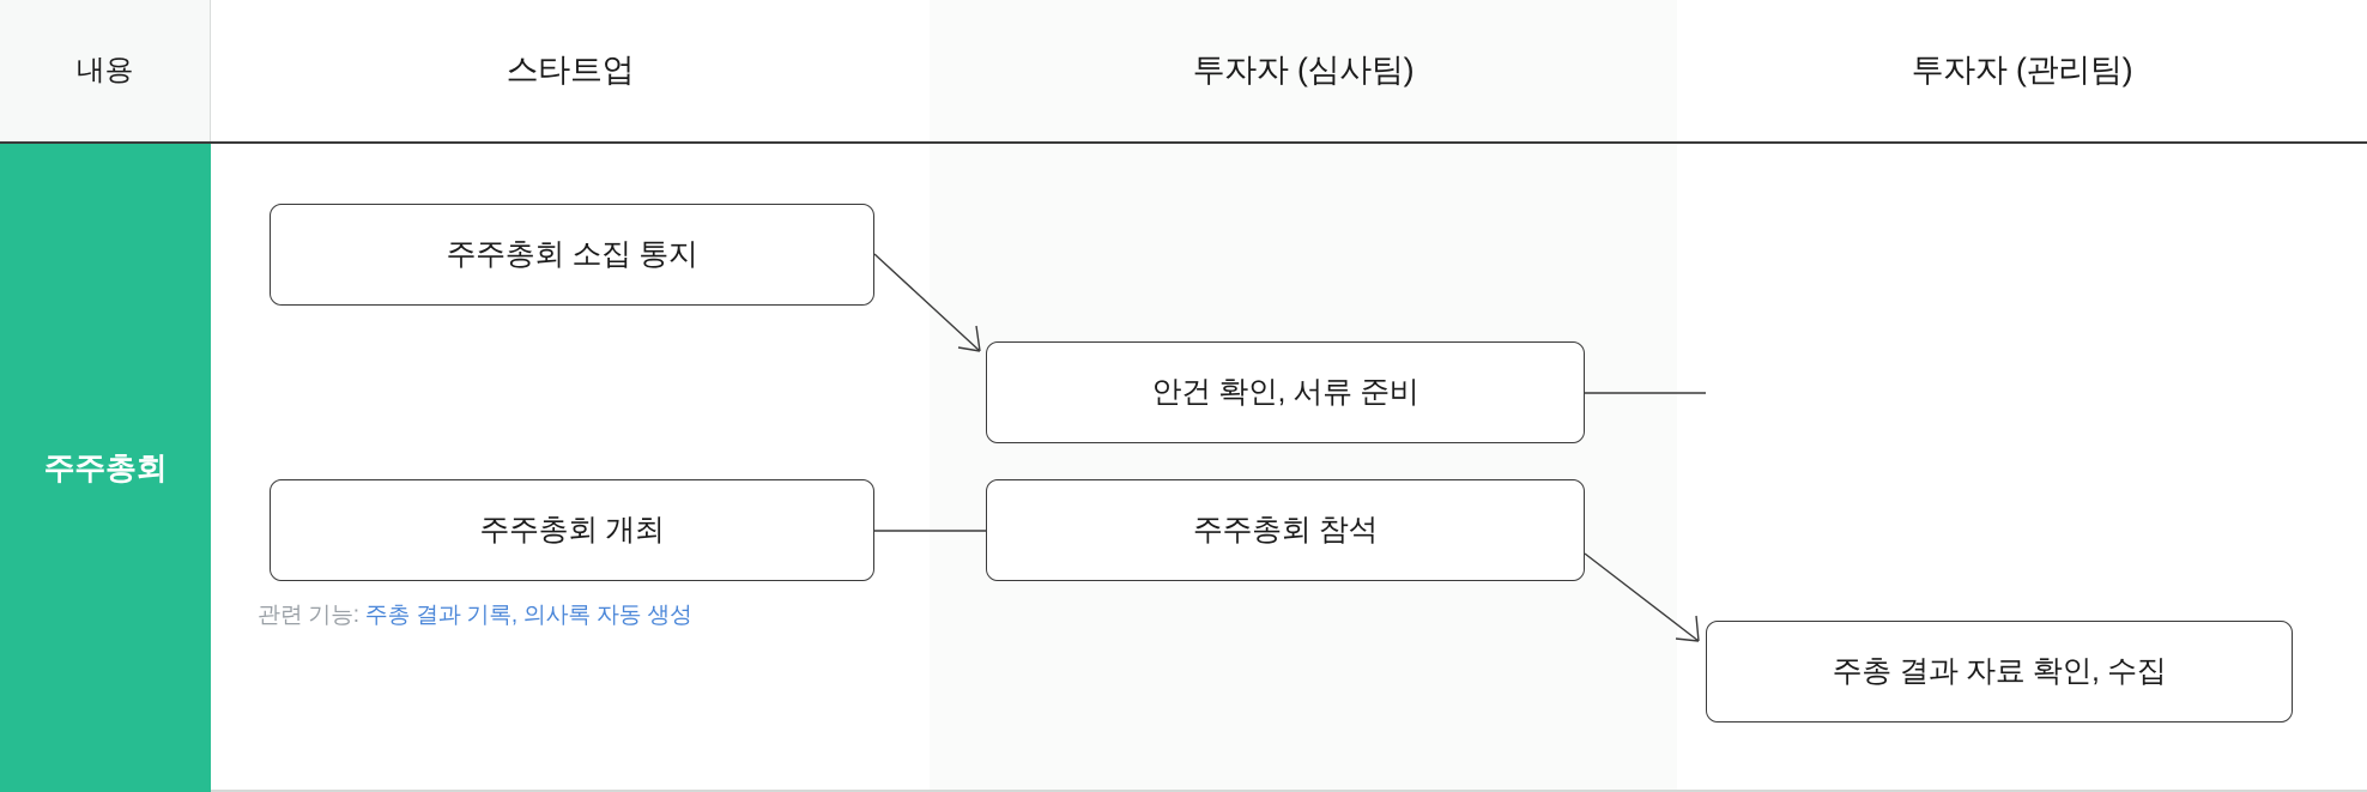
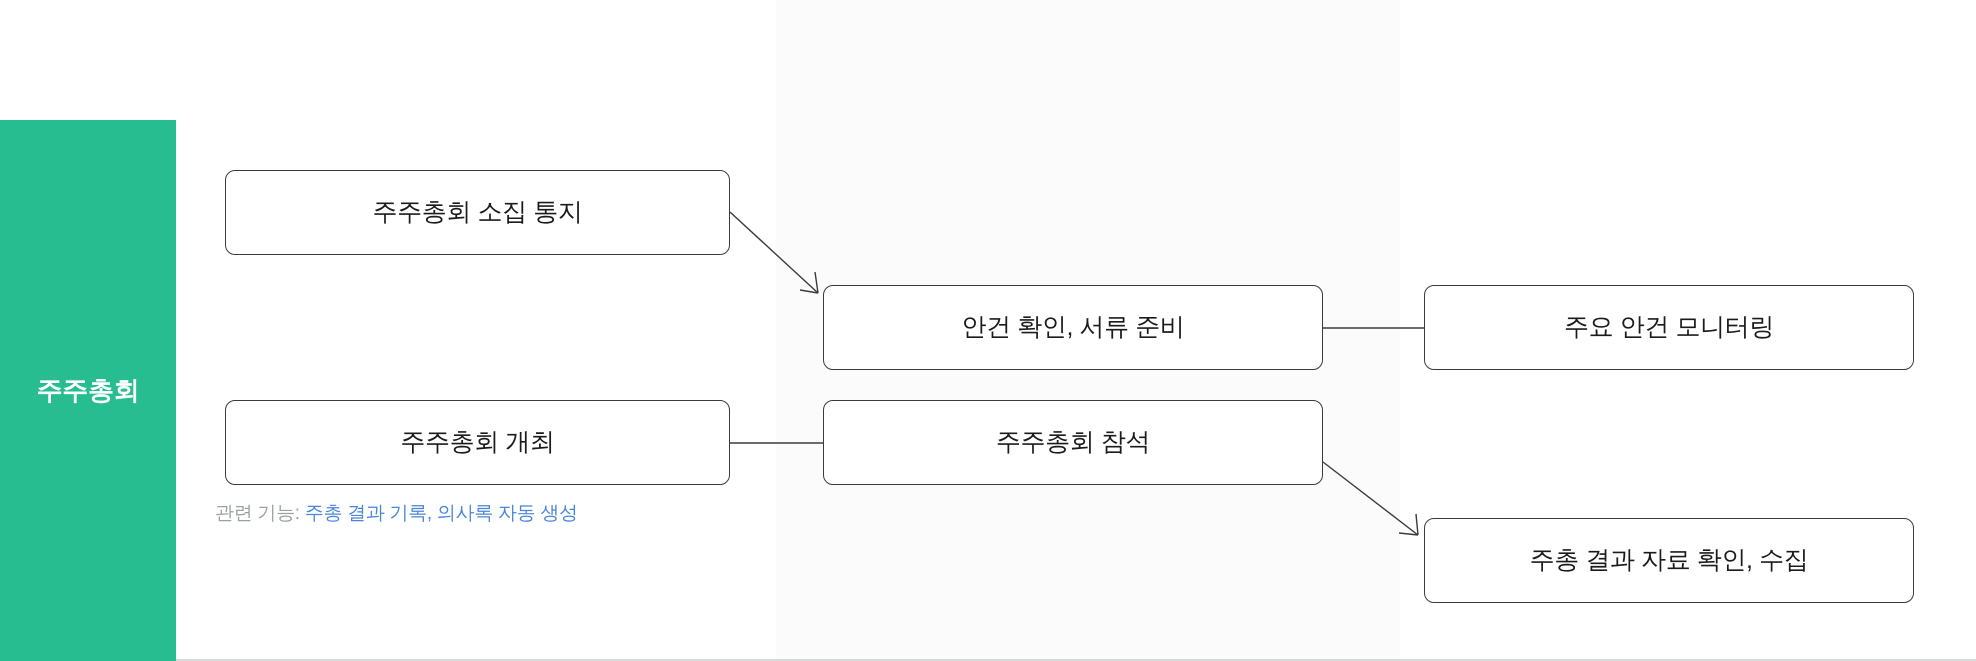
- 내용
- 스타트업
- 투자자 (심사팀)
- 투자자 (관리팀)
  주주총회
  주주총회 소집 통지
  주주총회 개최
  관련 기능: 주총 결과 기록, 의사록 자동 생성
  안건 확인, 서류 준비
  주주총회 참석
+ 주요 안건 모니터링
  주총 결과 자료 확인, 수집
